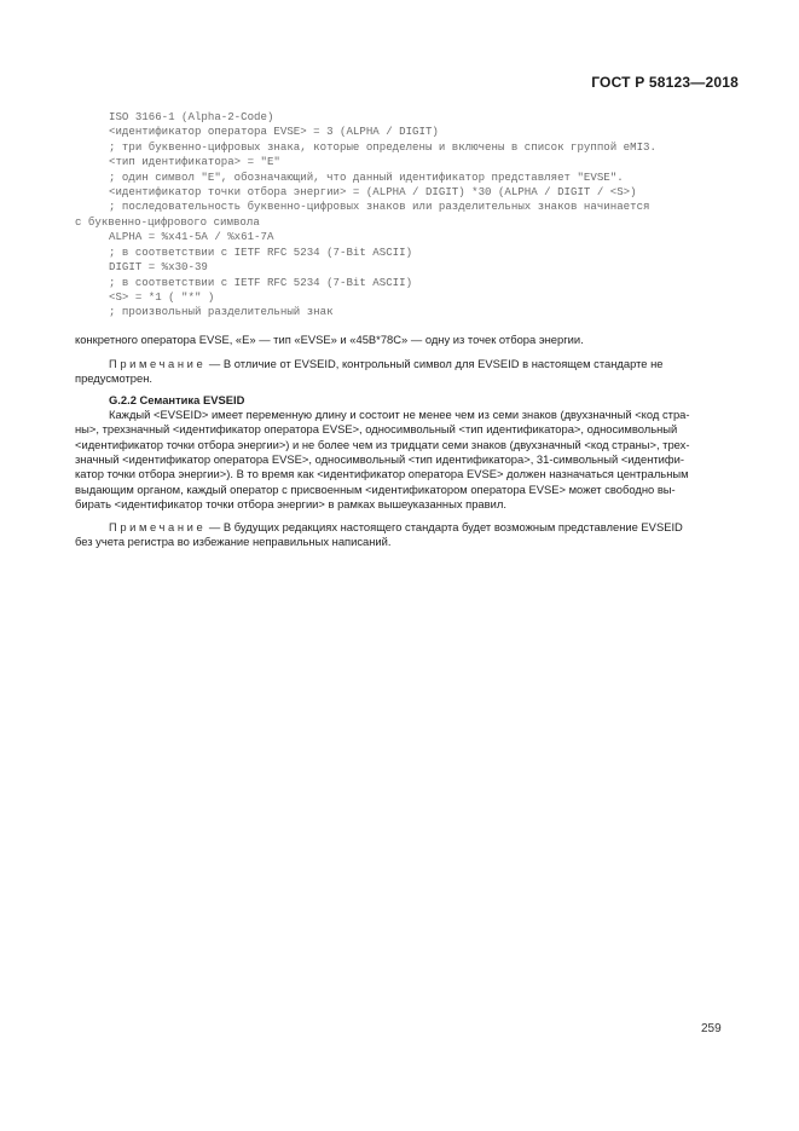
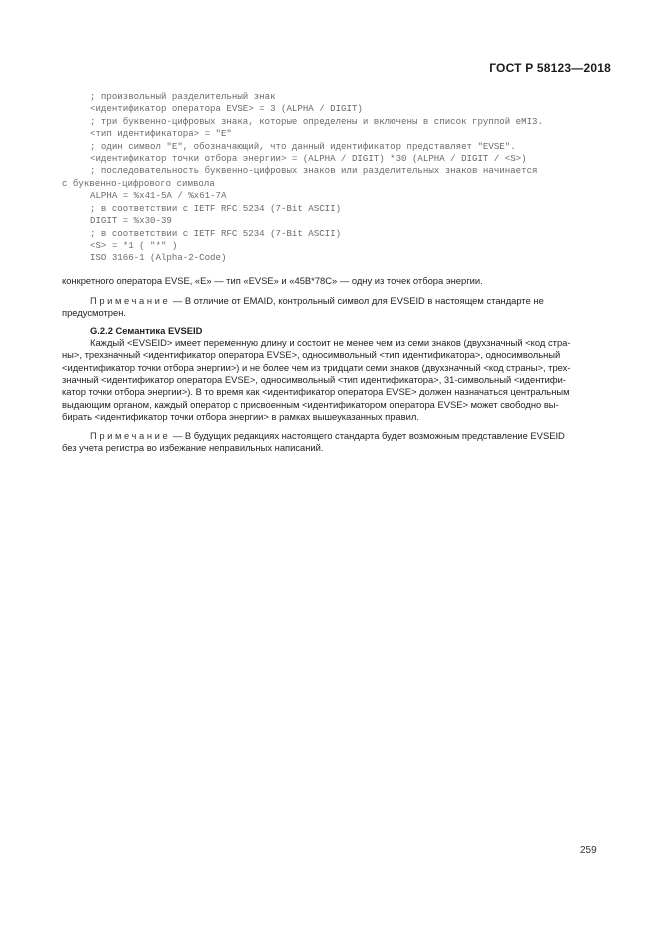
  ГОСТ Р 58123—2018
- ISO 3166-1 (Alpha-2-Code)
+ ; произвольный разделительный знак
  <идентификатор оператора EVSE> = 3 (ALPHA / DIGIT)
  ; три буквенно-цифровых знака, которые определены и включены в список группой eMI3.
  <тип идентификатора> = "E"
  ; один символ "E", обозначающий, что данный идентификатор представляет "EVSE".
  <идентификатор точки отбора энергии> = (ALPHA / DIGIT) *30 (ALPHA / DIGIT / <S>)
  ; последовательность буквенно-цифровых знаков или разделительных знаков начинается
  с буквенно-цифрового символа
  ALPHA = %x41-5A / %x61-7A
  ; в соответствии с IETF RFC 5234 (7-Bit ASCII)
  DIGIT = %x30-39
  ; в соответствии с IETF RFC 5234 (7-Bit ASCII)
  <S> = *1 ( "*" )
- ; произвольный разделительный знак
+ ISO 3166-1 (Alpha-2-Code)
  конкретного оператора EVSE, «E» — тип «EVSE» и «45B*78C» — одну из точек отбора энергии.
- Примечание — В отличие от EVSEID, контрольный символ для EVSEID в настоящем стандарте не
+ Примечание — В отличие от EMAID, контрольный символ для EVSEID в настоящем стандарте не
  предусмотрен.
  G.2.2 Семантика EVSEID
  Каждый <EVSEID> имеет переменную длину и состоит не менее чем из семи знаков (двухзначный <код стра-
  ны>, трехзначный <идентификатор оператора EVSE>, односимвольный <тип идентификатора>, односимвольный
  <идентификатор точки отбора энергии>) и не более чем из тридцати семи знаков (двухзначный <код страны>, трех-
  значный <идентификатор оператора EVSE>, односимвольный <тип идентификатора>, 31-символьный <идентифи-
  катор точки отбора энергии>). В то время как <идентификатор оператора EVSE> должен назначаться центральным
  выдающим органом, каждый оператор с присвоенным <идентификатором оператора EVSE> может свободно вы-
  бирать <идентификатор точки отбора энергии> в рамках вышеуказанных правил.
  Примечание — В будущих редакциях настоящего стандарта будет возможным представление EVSEID
  без учета регистра во избежание неправильных написаний.
  259
